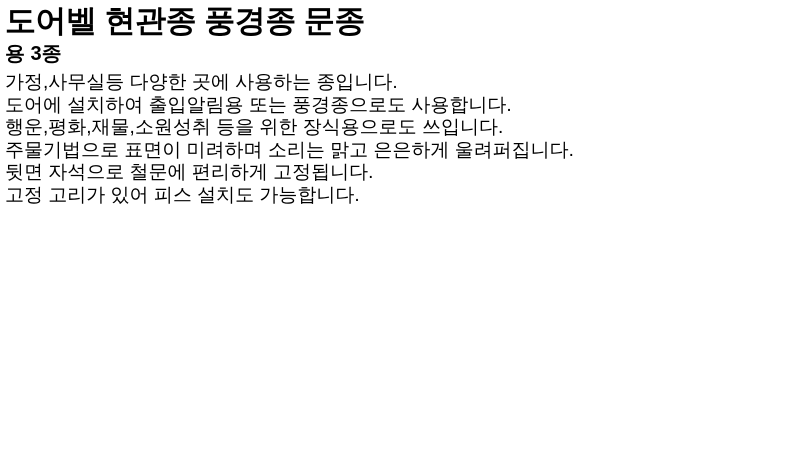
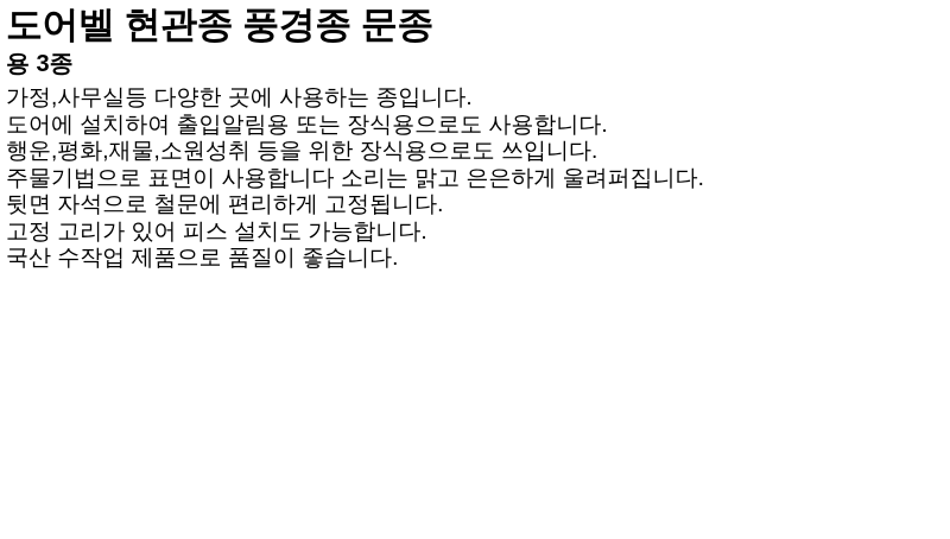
  도어벨 현관종 풍경종 문종
  용 3종
  가정,사무실등 다양한 곳에 사용하는 종입니다.
- 도어에 설치하여 출입알림용 또는 풍경종으로도 사용합니다.
+ 도어에 설치하여 출입알림용 또는 장식용으로도 사용합니다.
  행운,평화,재물,소원성취 등을 위한 장식용으로도 쓰입니다.
- 주물기법으로 표면이 미려하며 소리는 맑고 은은하게 울려퍼집니다.
+ 주물기법으로 표면이 사용합니다 소리는 맑고 은은하게 울려퍼집니다.
  뒷면 자석으로 철문에 편리하게 고정됩니다.
  고정 고리가 있어 피스 설치도 가능합니다.
+ 국산 수작업 제품으로 품질이 좋습니다.
